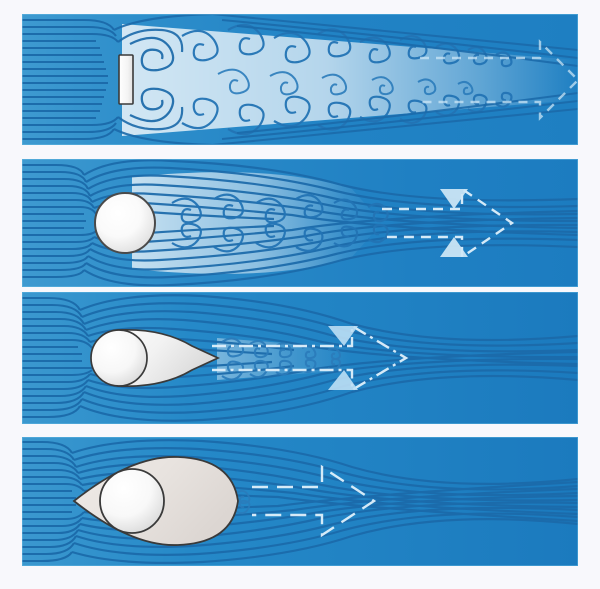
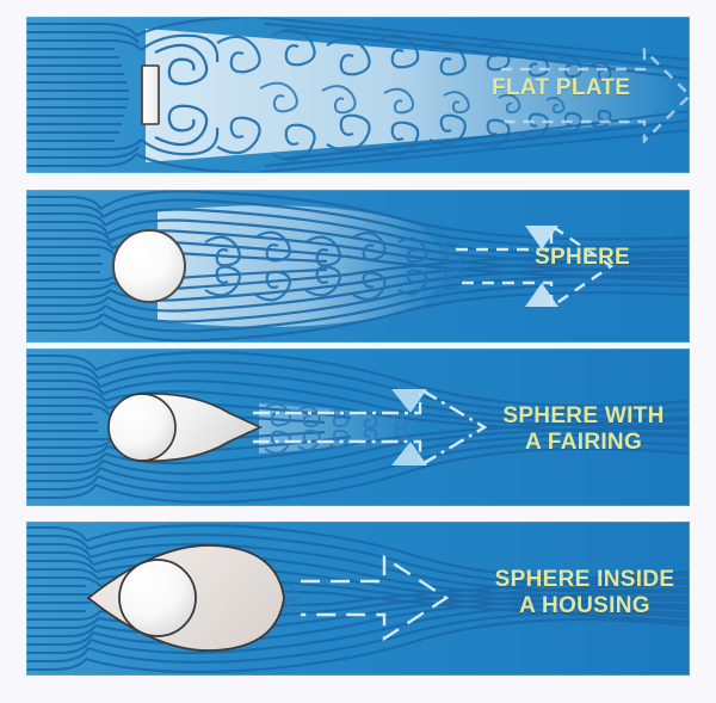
+ FLAT PLATE
+ SPHERE
+ SPHERE WITH
+ A FAIRING
+ SPHERE INSIDE
+ A HOUSING
